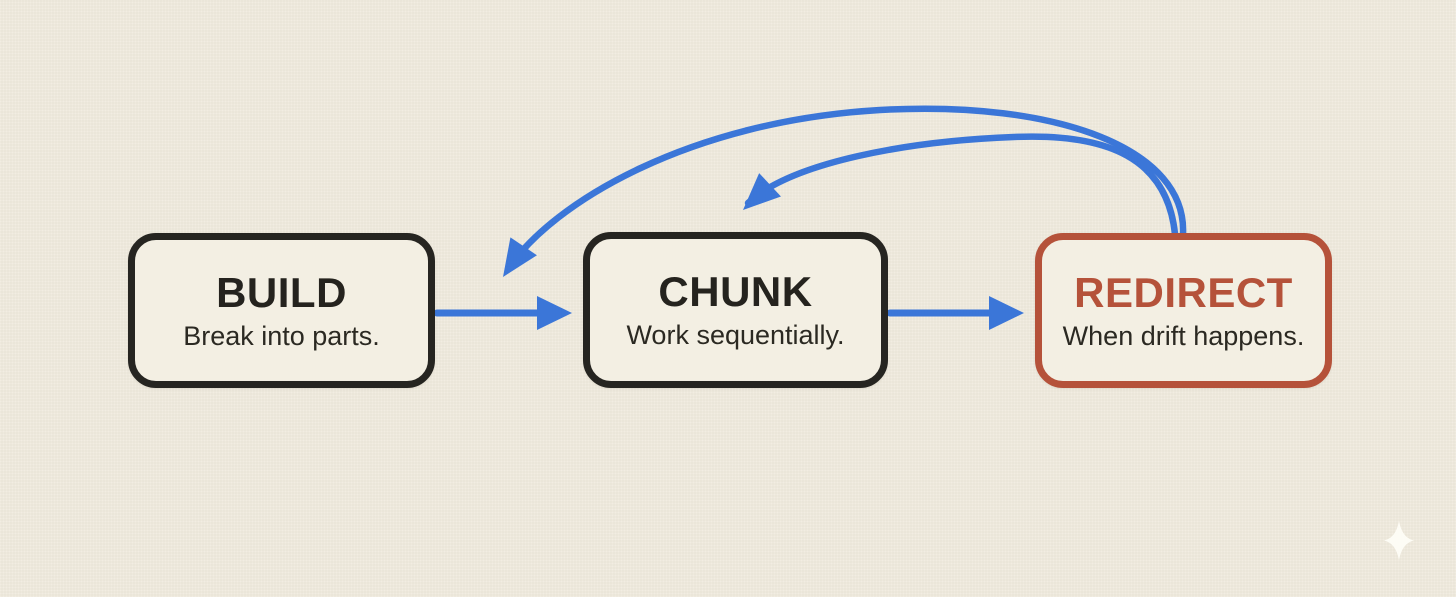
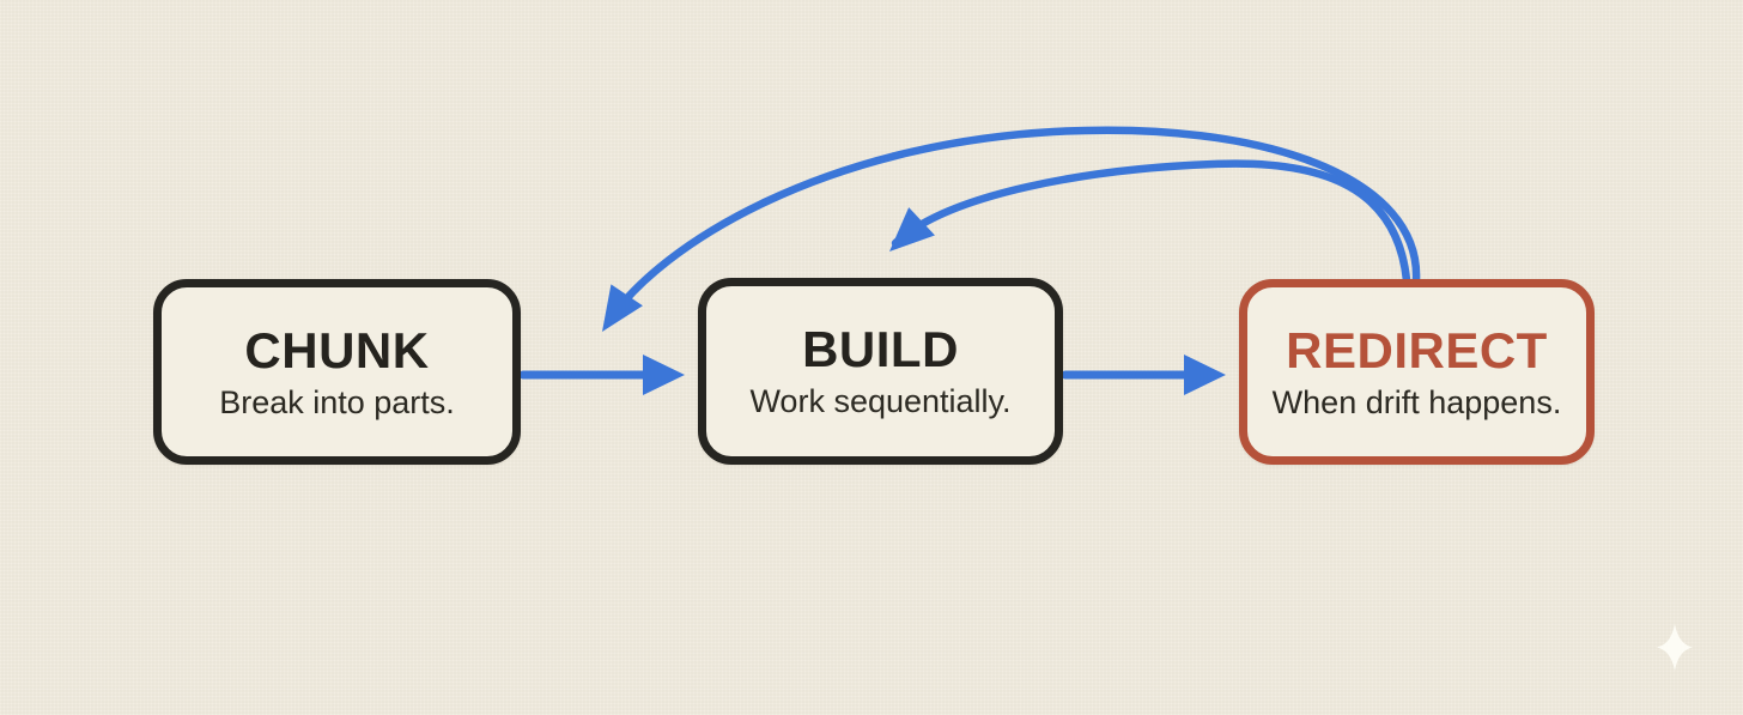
- BUILD
+ CHUNK
  Break into parts.
- CHUNK
+ BUILD
  Work sequentially.
  REDIRECT
  When drift happens.
